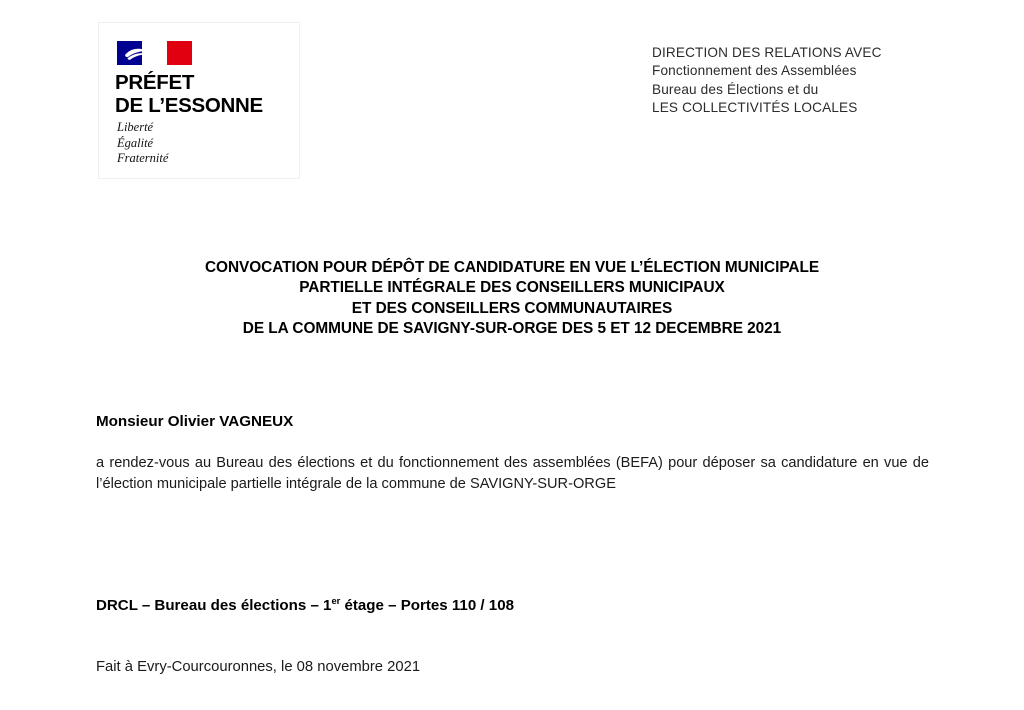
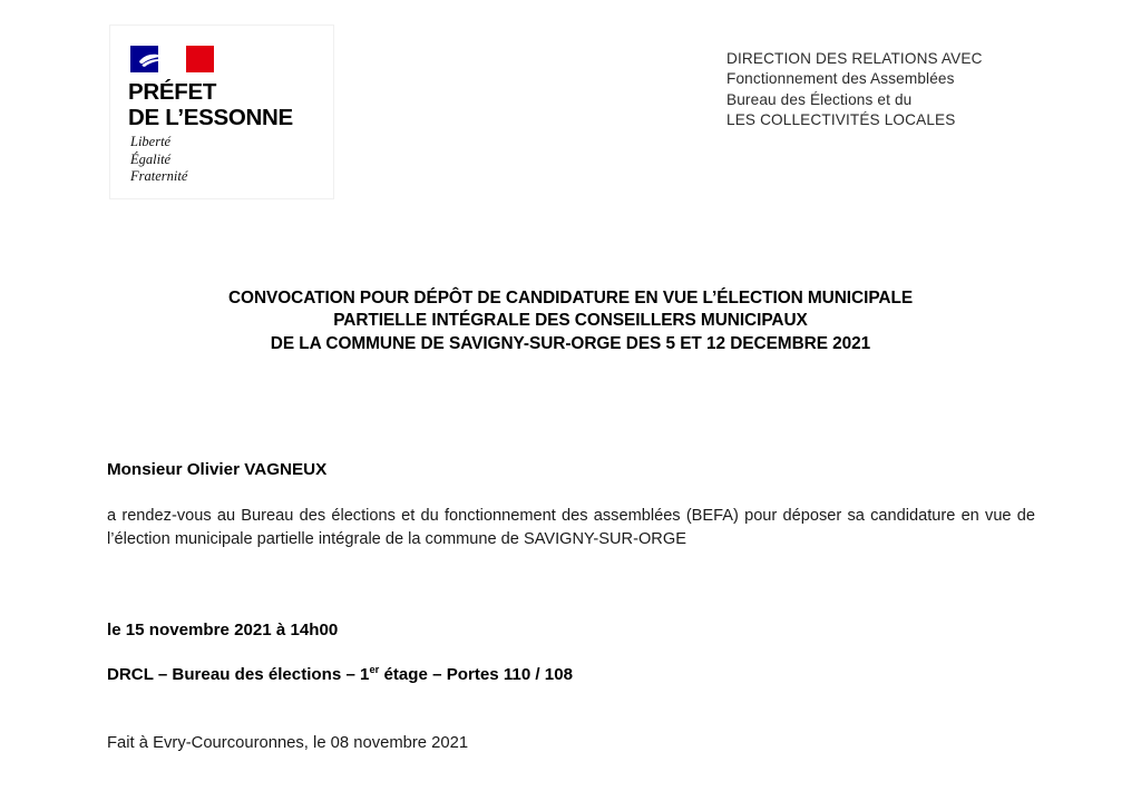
  PRÉFET
  DE L’ESSONNE
  Liberté
  Égalité
  Fraternité
  DIRECTION DES RELATIONS AVEC
  Fonctionnement des Assemblées
  Bureau des Élections et du
  LES COLLECTIVITÉS LOCALES
  CONVOCATION POUR DÉPÔT DE CANDIDATURE EN VUE L’ÉLECTION MUNICIPALE
  PARTIELLE INTÉGRALE DES CONSEILLERS MUNICIPAUX
- ET DES CONSEILLERS COMMUNAUTAIRES
  DE LA COMMUNE DE SAVIGNY-SUR-ORGE DES 5 ET 12 DECEMBRE 2021
  Monsieur Olivier VAGNEUX
  a rendez-vous au Bureau des élections et du fonctionnement des assemblées (BEFA) pour déposer sa candidature en vue de l’élection municipale partielle intégrale de la commune de SAVIGNY-SUR-ORGE
+ le 15 novembre 2021 à 14h00
  DRCL – Bureau des élections – 1er étage – Portes 110 / 108
  Fait à Evry-Courcouronnes, le 08 novembre 2021
